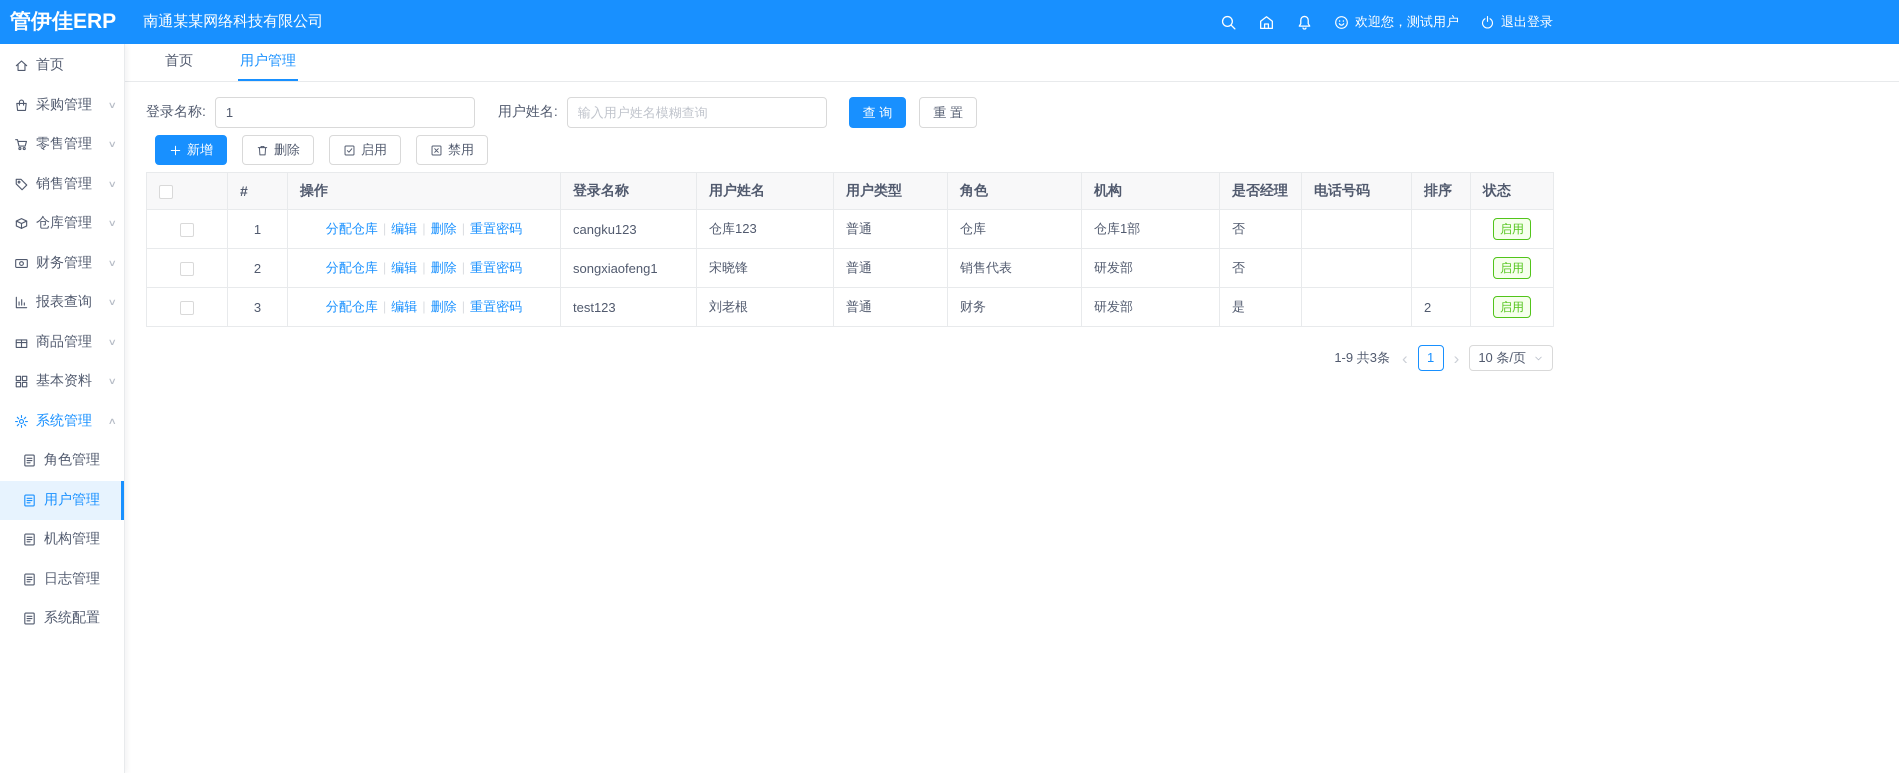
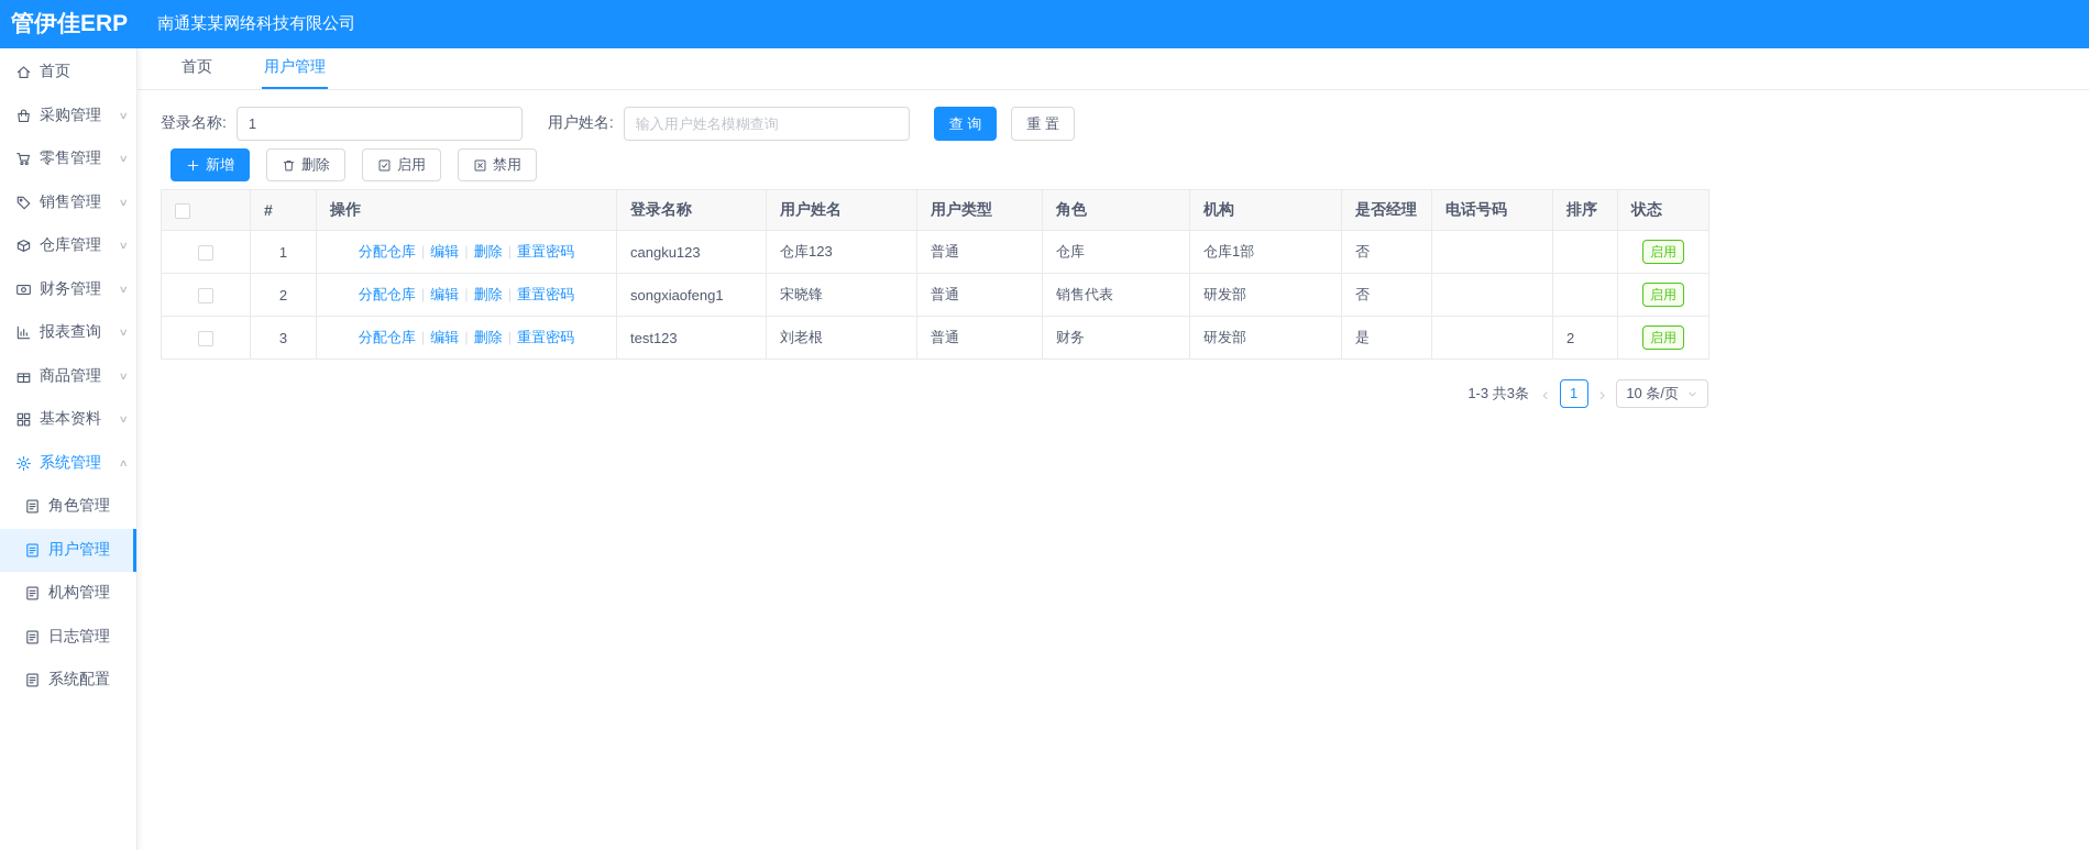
  管伊佳ERP
  南通某某网络科技有限公司
- 欢迎您，测试用户
- 退出登录
  首页
  采购管理
  ∨
  零售管理
  ∨
  销售管理
  ∨
  仓库管理
  ∨
  财务管理
  ∨
  报表查询
  ∨
  商品管理
  ∨
  基本资料
  ∨
  系统管理
  ∧
  角色管理
  用户管理
  机构管理
  日志管理
  系统配置
  首页
  用户管理
  登录名称:
  1
  用户姓名:
  输入用户姓名模糊查询
  查 询
  重 置
  新增
  删除
  启用
  禁用
  	#	操作	登录名称	用户姓名	用户类型	角色	机构	是否经理	电话号码	排序	状态
  	1	分配仓库 | 编辑 删除 | 重置密码	cangku123	仓库123	普通	仓库	仓库1部	否			启用
  	2	分配仓库 | 编辑 删除 | 重置密码	songxiaofeng1	宋晓锋	普通	销售代表	研发部	否			启用
  	3	分配仓库 | 编辑 删除 | 重置密码	test123	刘老根	普通	财务	研发部	是		2	启用
- 1-9 共3条
+ 1-3 共3条
  ‹
  1
  ›
  10 条/页
